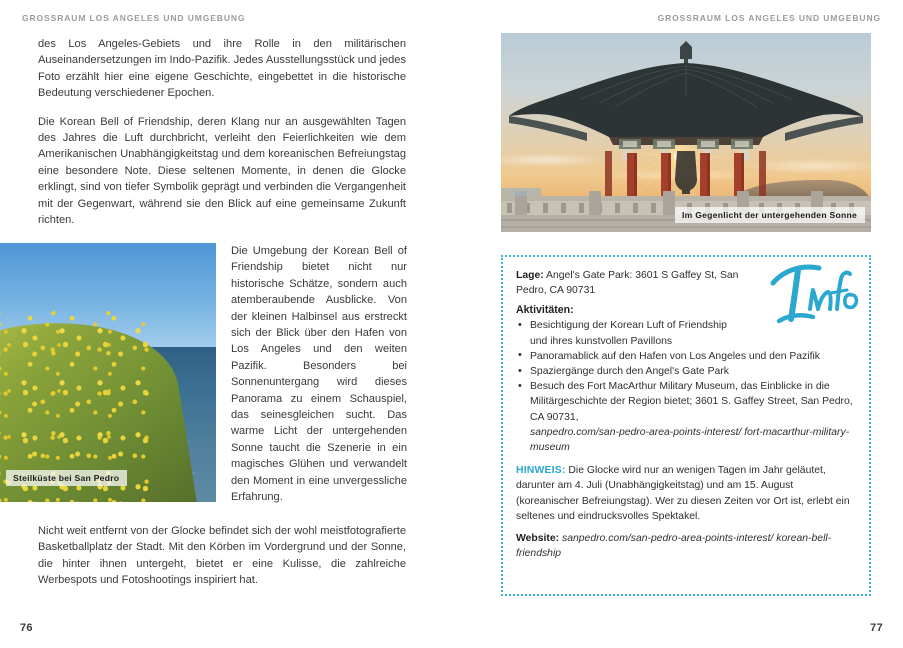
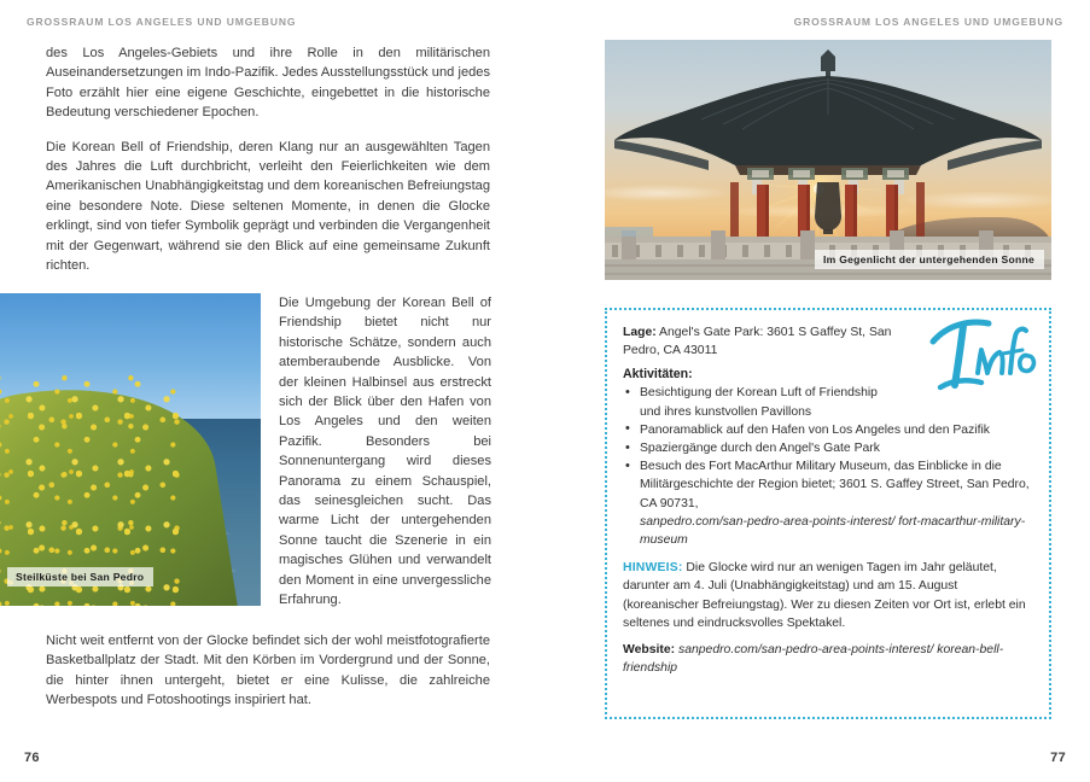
  GROSSRAUM LOS ANGELES UND UMGEBUNG
  des Los Angeles-Gebiets und ihre Rolle in den militärischen Auseinandersetzungen im Indo-Pazifik. Jedes Ausstellungsstück und jedes Foto erzählt hier eine eigene Geschichte, eingebettet in die historische Bedeutung verschiedener Epochen.
  Die Korean Bell of Friendship, deren Klang nur an ausgewählten Tagen des Jahres die Luft durchbricht, verleiht den Feierlichkeiten wie dem Amerikanischen Unabhängigkeitstag und dem koreanischen Befreiungstag eine besondere Note. Diese seltenen Momente, in denen die Glocke erklingt, sind von tiefer Symbolik geprägt und verbinden die Vergangenheit mit der Gegenwart, während sie den Blick auf eine gemeinsame Zukunft richten.
  Steilküste bei San Pedro
  Die Umgebung der Korean Bell of Friendship bietet nicht nur historische Schätze, sondern auch atemberaubende Ausblicke. Von der kleinen Halbinsel aus erstreckt sich der Blick über den Hafen von Los Angeles und den weiten Pazifik. Besonders bei Sonnenuntergang wird dieses Panorama zu einem Schauspiel, das seinesgleichen sucht. Das warme Licht der untergehenden Sonne taucht die Szenerie in ein magisches Glühen und verwandelt den Moment in eine unvergessliche Erfahrung.
  Nicht weit entfernt von der Glocke befindet sich der wohl meistfotografierte Basketballplatz der Stadt. Mit den Körben im Vordergrund und der Sonne, die hinter ihnen untergeht, bietet er eine Kulisse, die zahlreiche Werbespots und Fotoshootings inspiriert hat.
  76
  GROSSRAUM LOS ANGELES UND UMGEBUNG
  Im Gegenlicht der untergehenden Sonne
- Lage: Angel's Gate Park: 3601 S Gaffey St, San Pedro, CA 90731
+ Lage: Angel's Gate Park: 3601 S Gaffey St, San Pedro, CA 43011
  Aktivitäten:
  Besichtigung der Korean Luft of Friendship und ihres kunstvollen Pavillons
  Panoramablick auf den Hafen von Los Angeles und den Pazifik
  Spaziergänge durch den Angel's Gate Park
  Besuch des Fort MacArthur Military Museum, das Einblicke in die Militärgeschichte der Region bietet; 3601 S. Gaffey Street, San Pedro, CA 90731,
  sanpedro.com/san-pedro-area-points-interest/ fort-macarthur-military-museum
  HINWEIS: Die Glocke wird nur an wenigen Tagen im Jahr geläutet, darunter am 4. Juli (Unabhängigkeitstag) und am 15. August (koreanischer Befreiungstag). Wer zu diesen Zeiten vor Ort ist, erlebt ein seltenes und eindrucksvolles Spektakel.
  Website: sanpedro.com/san-pedro-area-points-interest/ korean-bell-friendship
  77
